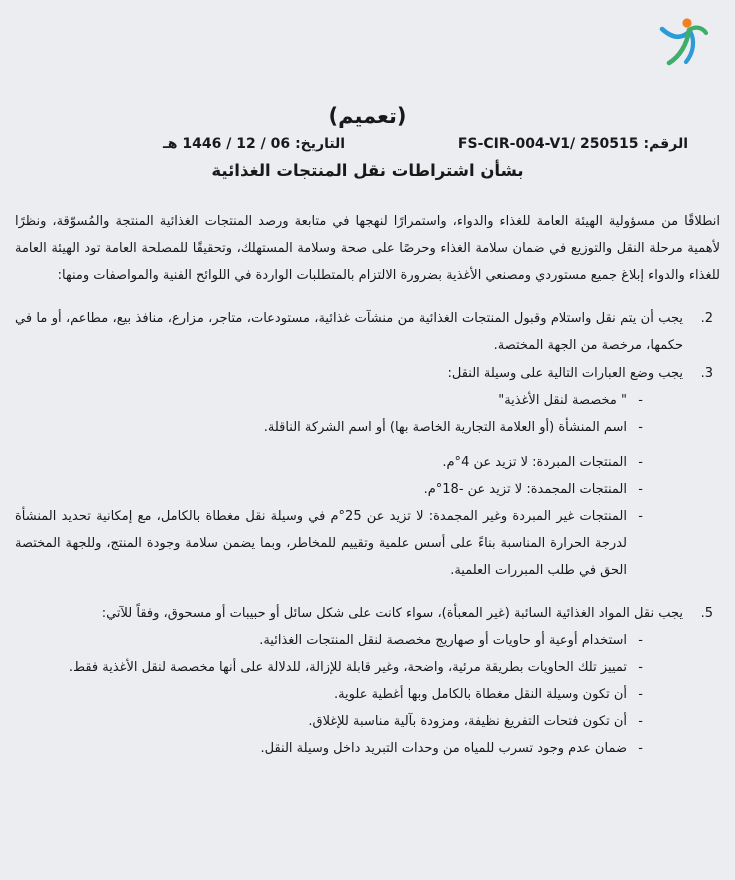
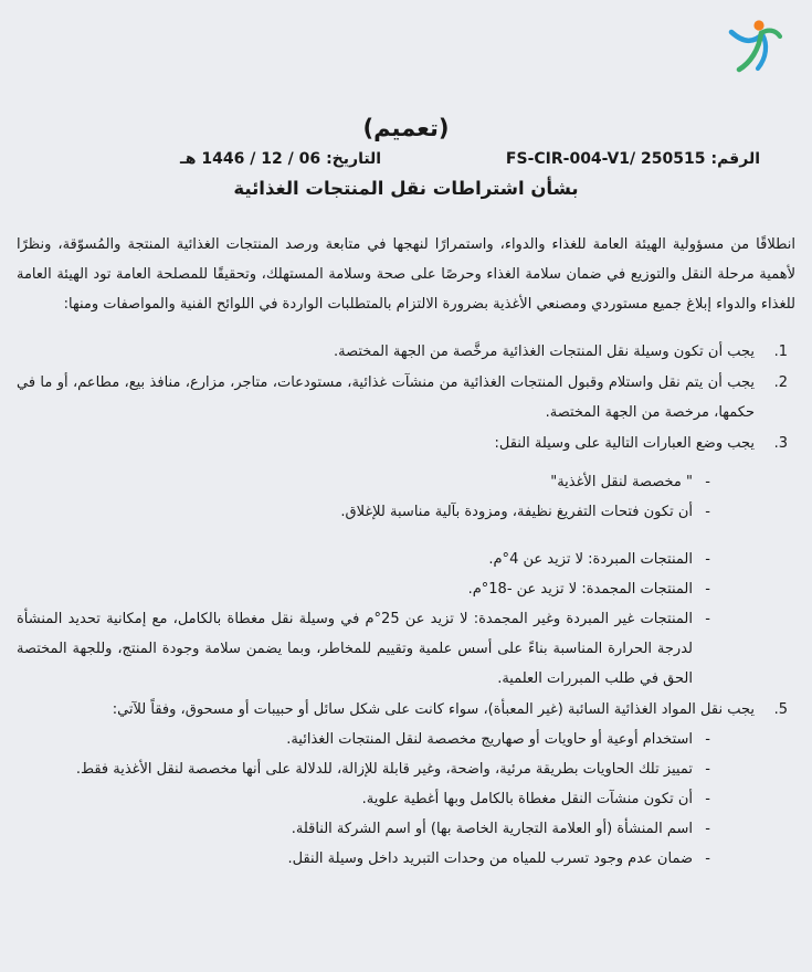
  (تعميم)
  الرقم:FS-CIR-004-V1/ 250515
  التاريخ:06 / 12 / 1446 هـ
  بشأن اشتراطات نقل المنتجات الغذائية
  انطلاقًا من مسؤولية الهيئة العامة للغذاء والدواء، واستمرارًا لنهجها في متابعة ورصد المنتجات الغذائية المنتجة والمُسوّقة، ونظرًا لأهمية مرحلة النقل والتوزيع في ضمان سلامة الغذاء وحرصًا على صحة وسلامة المستهلك، وتحقيقًا للمصلحة العامة تود الهيئة العامة للغذاء والدواء إبلاغ جميع مستوردي ومصنعي الأغذية بضرورة الالتزام بالمتطلبات الواردة في اللوائح الفنية والمواصفات ومنها:
+ 1
+ يجب أن تكون وسيلة نقل المنتجات الغذائية مرخَّصة من الجهة المختصة.
  2
  يجب أن يتم نقل واستلام وقبول المنتجات الغذائية من منشآت غذائية، مستودعات، متاجر، مزارع، منافذ بيع، مطاعم، أو ما في حكمها، مرخصة من الجهة المختصة.
  3
  يجب وضع العبارات التالية على وسيلة النقل:
  -
  " مخصصة لنقل الأغذية"
  -
- اسم المنشأة (أو العلامة التجارية الخاصة بها) أو اسم الشركة الناقلة.
+ أن تكون فتحات التفريغ نظيفة، ومزودة بآلية مناسبة للإغلاق.
  -
  المنتجات المبردة: لا تزيد عن 4°م.
  -
  المنتجات المجمدة: لا تزيد عن -18°م.
  -
  المنتجات غير المبردة وغير المجمدة: لا تزيد عن 25°م في وسيلة نقل مغطاة بالكامل، مع إمكانية تحديد المنشأة لدرجة الحرارة المناسبة بناءً على أسس علمية وتقييم للمخاطر، وبما يضمن سلامة وجودة المنتج، وللجهة المختصة الحق في طلب المبررات العلمية.
  5
  يجب نقل المواد الغذائية السائبة (غير المعبأة)، سواء كانت على شكل سائل أو حبيبات أو مسحوق، وفقاً للآتي:
  -
  استخدام أوعية أو حاويات أو صهاريج مخصصة لنقل المنتجات الغذائية.
  -
  تمييز تلك الحاويات بطريقة مرئية، واضحة، وغير قابلة للإزالة، للدلالة على أنها مخصصة لنقل الأغذية فقط.
  -
- أن تكون وسيلة النقل مغطاة بالكامل وبها أغطية علوية.
+ أن تكون منشآت النقل مغطاة بالكامل وبها أغطية علوية.
  -
- أن تكون فتحات التفريغ نظيفة، ومزودة بآلية مناسبة للإغلاق.
+ اسم المنشأة (أو العلامة التجارية الخاصة بها) أو اسم الشركة الناقلة.
  -
  ضمان عدم وجود تسرب للمياه من وحدات التبريد داخل وسيلة النقل.
